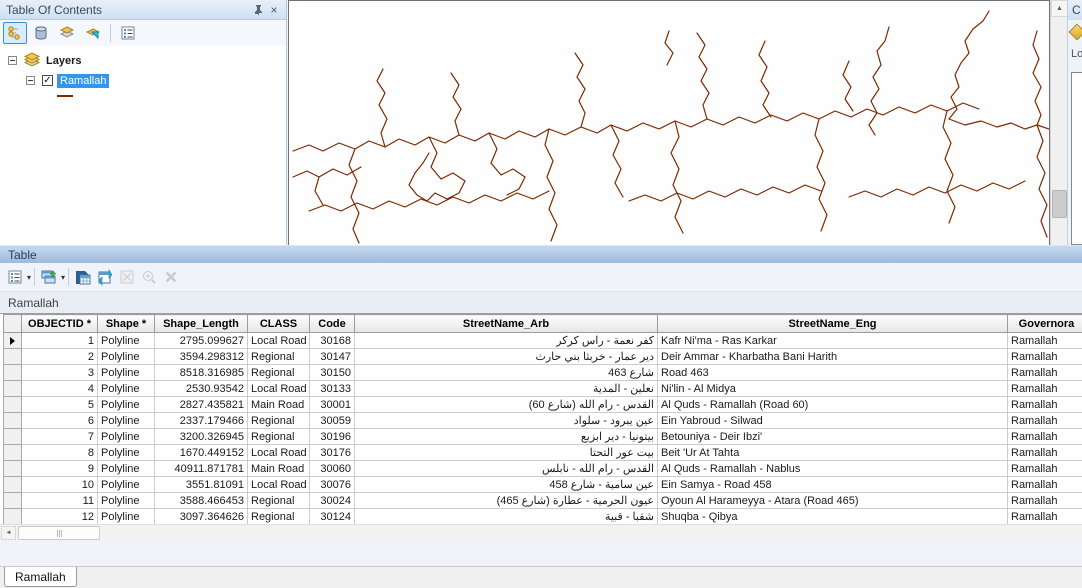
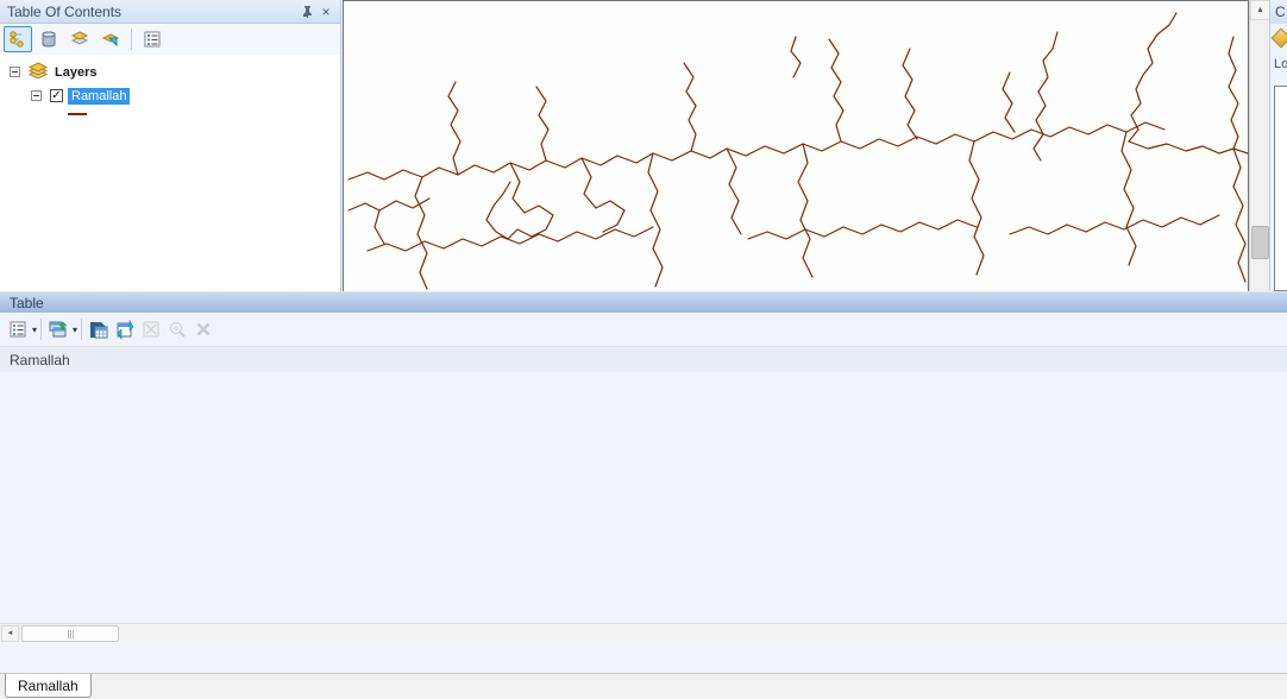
  Table Of Contents
  ×
  Layers
  ✓
  Ramallah
  C
  Lo
  Table
  ▾
  ▾
  Ramallah
- 	OBJECTID *	Shape *	Shape_Length	CLASS	Code	StreetName_Arb	StreetName_Eng	Governora
- 	1	Polyline	2795.099627	Local Road	30168	كفر نعمة - راس كركر	Kafr Ni'ma - Ras Karkar	Ramallah
- 	2	Polyline	3594.298312	Regional	30147	دير عمار - خربثا بني حارث	Deir Ammar - Kharbatha Bani Harith	Ramallah
- 	3	Polyline	8518.316985	Regional	30150	شارع 463	Road 463	Ramallah
- 	4	Polyline	2530.93542	Local Road	30133	نعلين - المدية	Ni'lin - Al Midya	Ramallah
- 	5	Polyline	2827.435821	Main Road	30001	القدس - رام الله (شارع 60)	Al Quds - Ramallah (Road 60)	Ramallah
- 	6	Polyline	2337.179466	Regional	30059	عين يبرود - سلواد	Ein Yabroud - Silwad	Ramallah
- 	7	Polyline	3200.326945	Regional	30196	بيتونيا - دير ابزيع	Betouniya - Deir Ibzi'	Ramallah
- 	8	Polyline	1670.449152	Local Road	30176	بيت عور التحتا	Beit 'Ur At Tahta	Ramallah
- 	9	Polyline	40911.871781	Main Road	30060	القدس - رام الله - نابلس	Al Quds - Ramallah - Nablus	Ramallah
- 	10	Polyline	3551.81091	Local Road	30076	عين سامية - شارع 458	Ein Samya - Road 458	Ramallah
- 	11	Polyline	3588.466453	Regional	30024	عيون الحرمية - عطارة (شارع 465)	Oyoun Al Harameyya - Atara (Road 465)	Ramallah
- 	12	Polyline	3097.364626	Regional	30124	شقبا - قبية	Shuqba - Qibya	Ramallah
  Ramallah
